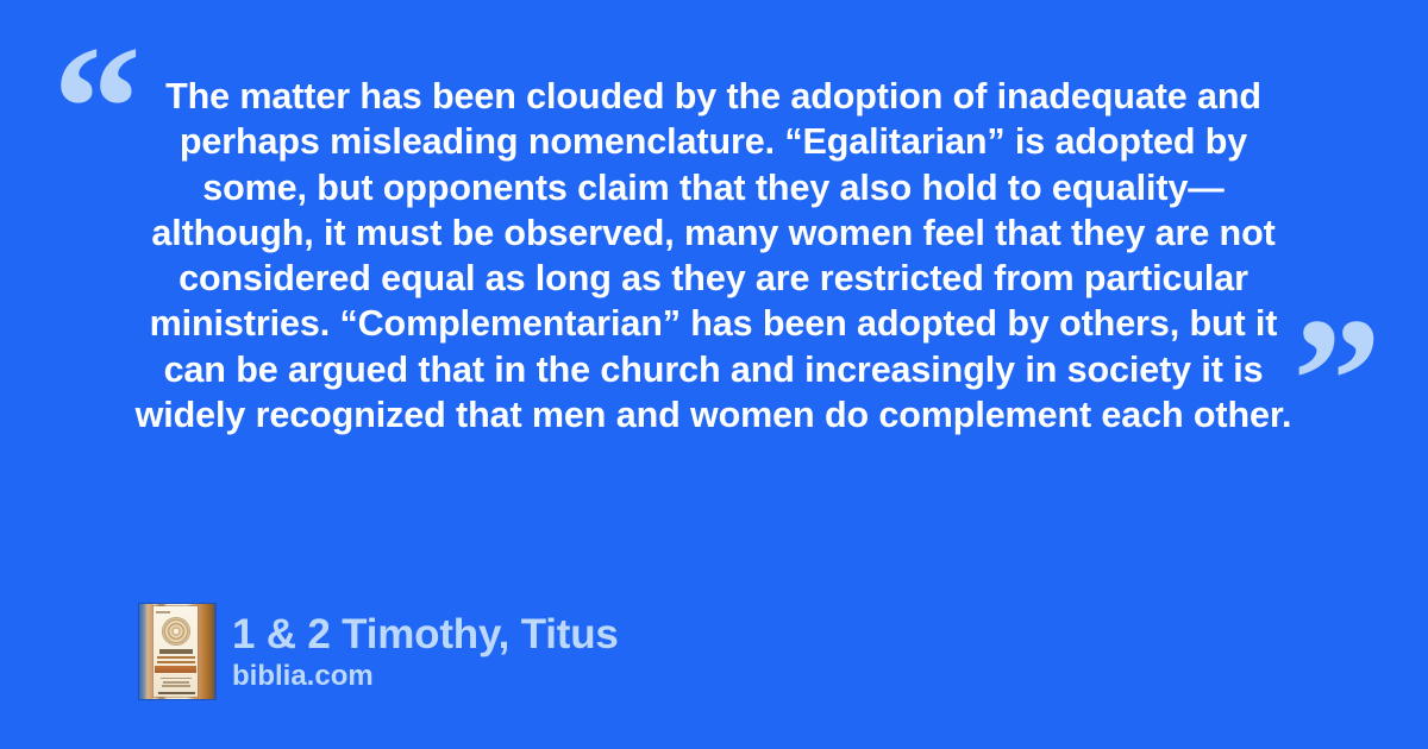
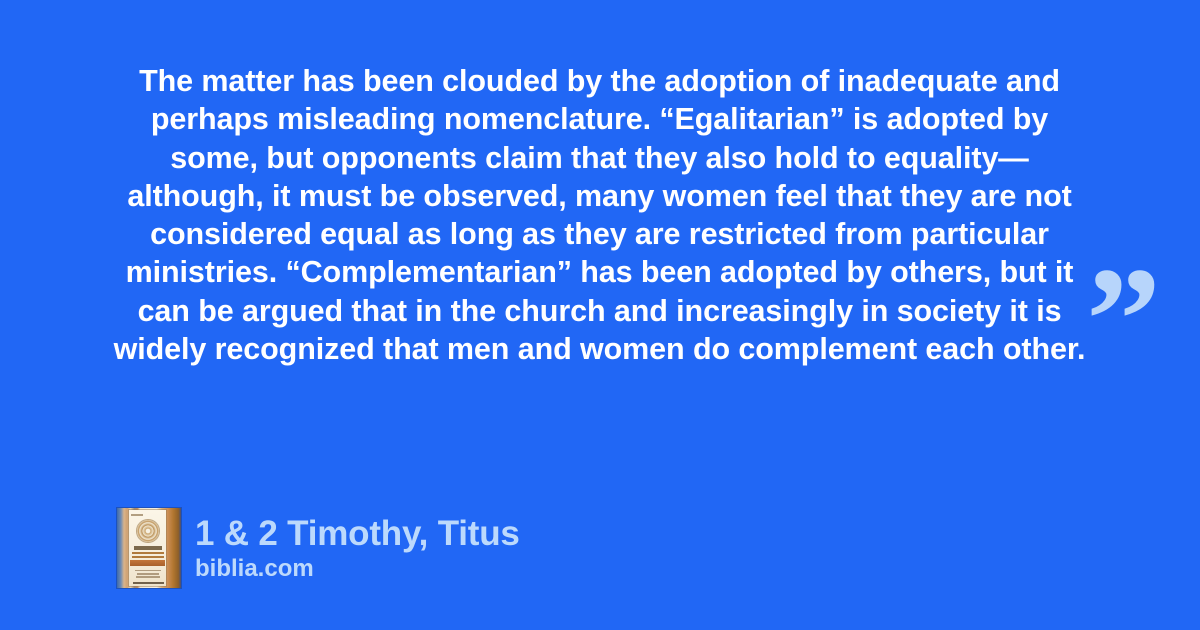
- “
  The matter has been clouded by the adoption of inadequate and perhaps misleading nomenclature. “Egalitarian” is adopted by some, but opponents claim that they also hold to equality—although, it must be observed, many women feel that they are not considered equal as long as they are restricted from particular ministries. “Complementarian” has been adopted by others, but it can be argued that in the church and increasingly in society it is widely recognized that men and women do complement each other.
  ”
  1 & 2 Timothy, Titus
  biblia.com
